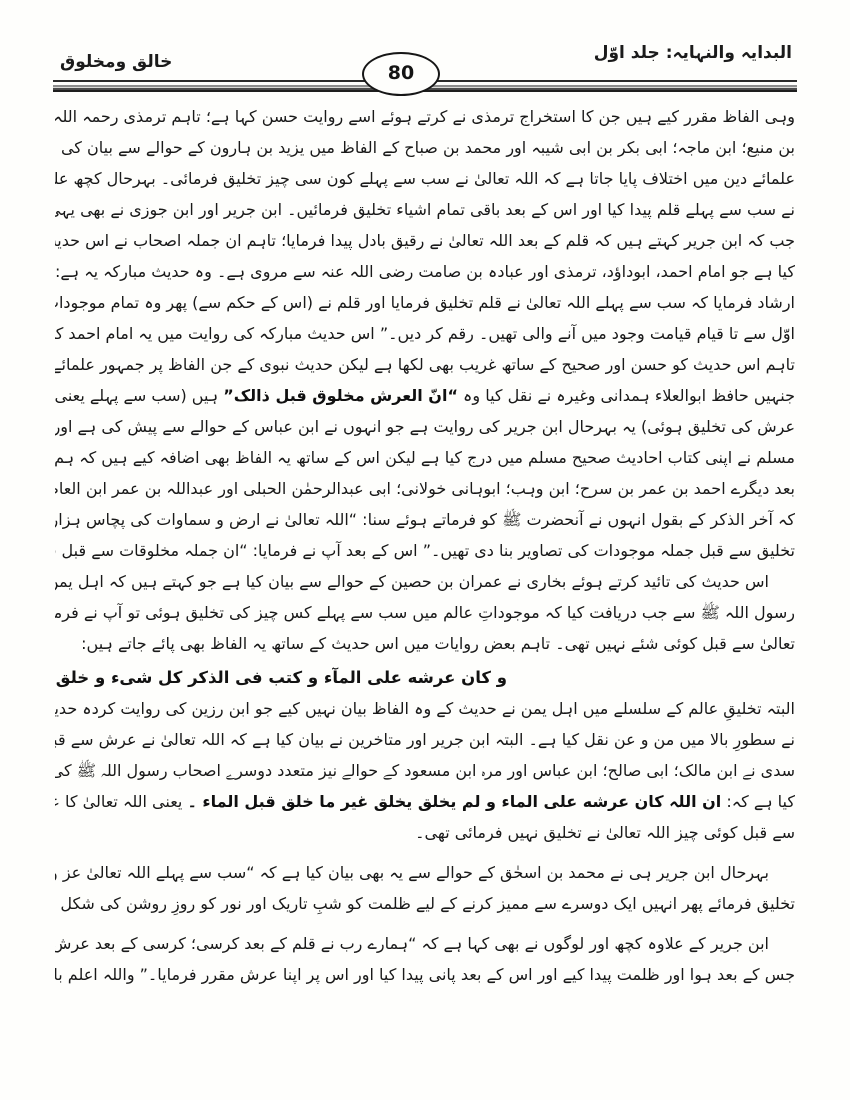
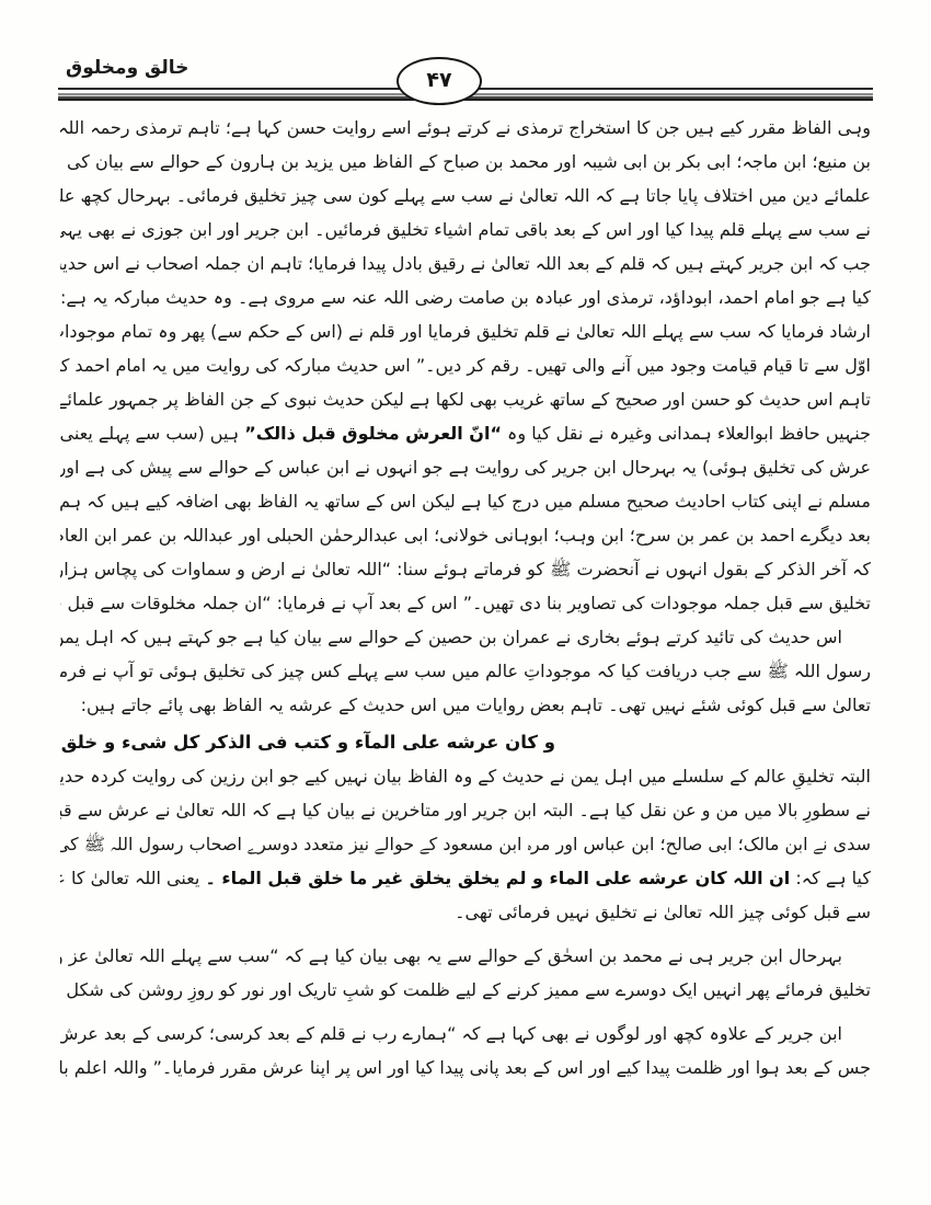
- البدایہ والنہایہ: جلد اوّل
  خالق ومخلوق
- 80
+ ۴۷
  وہی الفاظ مقرر کیے ہیں جن کا استخراج ترمذی نے کرتے ہوئے اسے روایت حسن کہا ہے؛ تاہم ترمذی رحمہ اللہ
  بن منیع؛ ابن ماجہ؛ ابی بکر بن ابی شیبہ اور محمد بن صباح کے الفاظ میں یزید بن ہارون کے حوالے سے بیان کی
  علمائے دین میں اختلاف پایا جاتا ہے کہ اللہ تعالیٰ نے سب سے پہلے کون سی چیز تخلیق فرمائی۔ بہرحال کچھ عل
  نے سب سے پہلے قلم پیدا کیا اور اس کے بعد باقی تمام اشیاء تخلیق فرمائیں۔ ابن جریر اور ابن جوزی نے بھی یہی
  جب کہ ابن جریر کہتے ہیں کہ قلم کے بعد اللہ تعالیٰ نے رقیق بادل پیدا فرمایا؛ تاہم ان جملہ اصحاب نے اس حدی
  کیا ہے جو امام احمد، ابوداؤد، ترمذی اور عبادہ بن صامت رضی اللہ عنہ سے مروی ہے۔ وہ حدیث مبارکہ یہ ہے:
  ارشاد فرمایا کہ سب سے پہلے اللہ تعالیٰ نے قلم تخلیق فرمایا اور قلم نے (اس کے حکم سے) پھر وہ تمام موجودا
  اوّل سے تا قیام قیامت وجود میں آنے والی تھیں۔ رقم کر دیں۔” اس حدیث مبارکہ کی روایت میں یہ امام احمد ک
  تاہم اس حدیث کو حسن اور صحیح کے ساتھ غریب بھی لکھا ہے لیکن حدیث نبوی کے جن الفاظ پر جمہور علمائے
  جنہیں حافظ ابوالعلاء ہمدانی وغیرہ نے نقل کیا وہ “انّ العرش مخلوق قبل ذالک” ہیں (سب سے پہلے یعنی
  عرش کی تخلیق ہوئی) یہ بہرحال ابن جریر کی روایت ہے جو انہوں نے ابن عباس کے حوالے سے پیش کی ہے اور
  مسلم نے اپنی کتاب احادیث صحیح مسلم میں درج کیا ہے لیکن اس کے ساتھ یہ الفاظ بھی اضافہ کیے ہیں کہ ہم
  بعد دیگرے احمد بن عمر بن سرح؛ ابن وہب؛ ابوہانی خولانی؛ ابی عبدالرحمٰن الحبلی اور عبداللہ بن عمر ابن العا
  کہ آخر الذکر کے بقول انہوں نے آنحضرت ﷺ کو فرماتے ہوئے سنا: “اللہ تعالیٰ نے ارض و سماوات کی پچاس ہزار
  تخلیق سے قبل جملہ موجودات کی تصاویر بنا دی تھیں۔” اس کے بعد آپ نے فرمایا: “ان جملہ مخلوقات سے قبل
  اس حدیث کی تائید کرتے ہوئے بخاری نے عمران بن حصین کے حوالے سے بیان کیا ہے جو کہتے ہیں کہ اہل یم
  رسول اللہ ﷺ سے جب دریافت کیا کہ موجوداتِ عالم میں سب سے پہلے کس چیز کی تخلیق ہوئی تو آپ نے فرم
- تعالیٰ سے قبل کوئی شئے نہیں تھی۔ تاہم بعض روایات میں اس حدیث کے ساتھ یہ الفاظ بھی پائے جاتے ہیں:
+ تعالیٰ سے قبل کوئی شئے نہیں تھی۔ تاہم بعض روایات میں اس حدیث کے عرشه یہ الفاظ بھی پائے جاتے ہیں:
  و کان عرشه علی المآء و کتب فی الذکر کل شیء و خلق
  البتہ تخلیقِ عالم کے سلسلے میں اہل یمن نے حدیث کے وہ الفاظ بیان نہیں کیے جو ابن رزین کی روایت کردہ حدی
  نے سطورِ بالا میں من و عن نقل کیا ہے۔ البتہ ابن جریر اور متاخرین نے بیان کیا ہے کہ اللہ تعالیٰ نے عرش سے قب
  سدی نے ابن مالک؛ ابی صالح؛ ابن عباس اور مرہ ابن مسعود کے حوالے نیز متعدد دوسرے اصحاب رسول اللہ ﷺ کی
  کیا ہے کہ: ان اللہ کان عرشه علی الماء و لم یخلق یخلق غیر ما خلق قبل الماء ۔ یعنی اللہ تعالیٰ کا ع
  سے قبل کوئی چیز اللہ تعالیٰ نے تخلیق نہیں فرمائی تھی۔
  بہرحال ابن جریر ہی نے محمد بن اسحٰق کے حوالے سے یہ بھی بیان کیا ہے کہ “سب سے پہلے اللہ تعالیٰ عز
  تخلیق فرمائے پھر انہیں ایک دوسرے سے ممیز کرنے کے لیے ظلمت کو شبِ تاریک اور نور کو روزِ روشن کی شکل
  ابن جریر کے علاوہ کچھ اور لوگوں نے بھی کہا ہے کہ “ہمارے رب نے قلم کے بعد کرسی؛ کرسی کے بعد عرش
  جس کے بعد ہوا اور ظلمت پیدا کیے اور اس کے بعد پانی پیدا کیا اور اس پر اپنا عرش مقرر فرمایا۔” واللہ اعلم با
